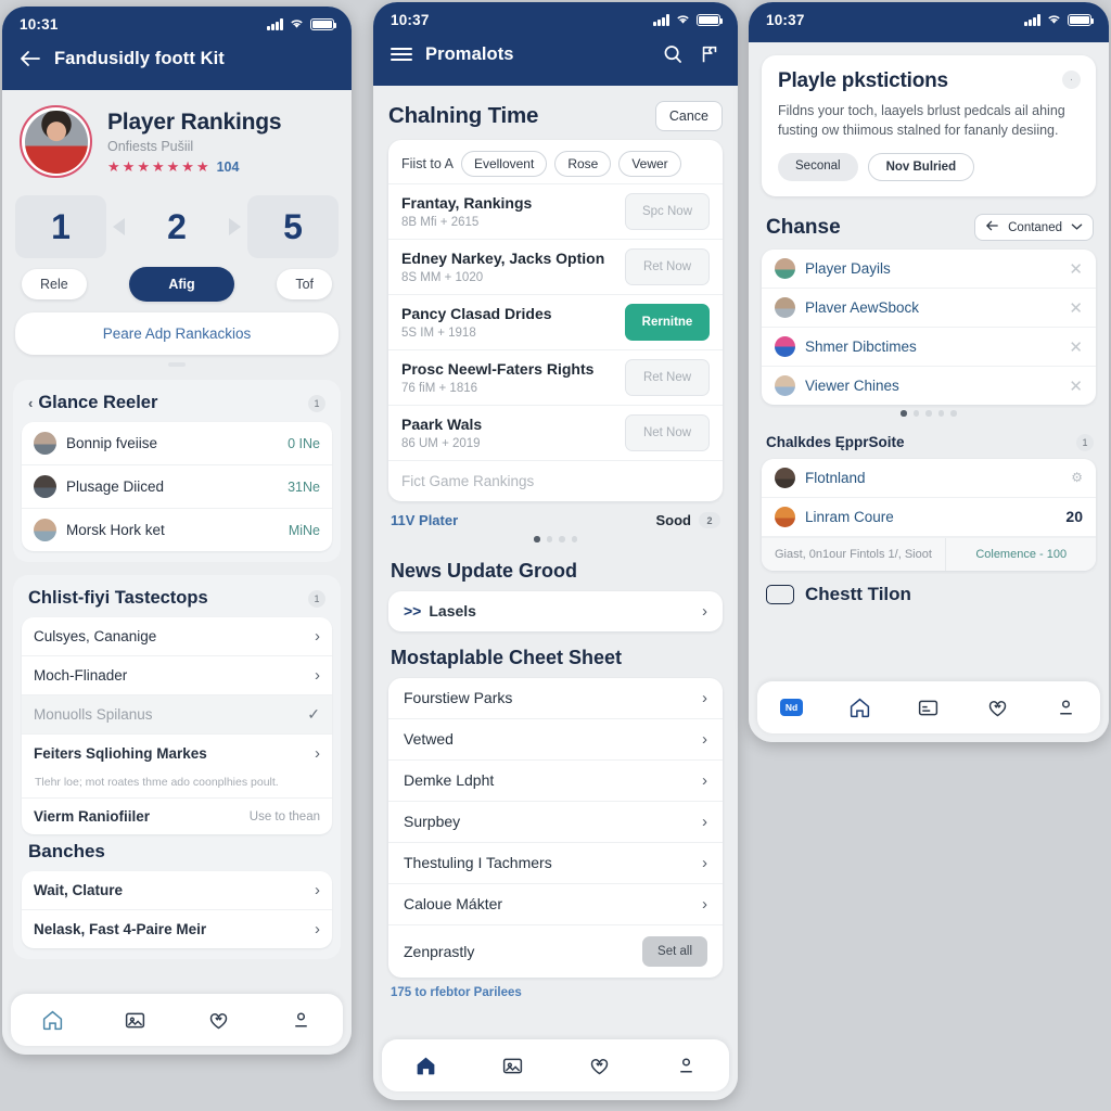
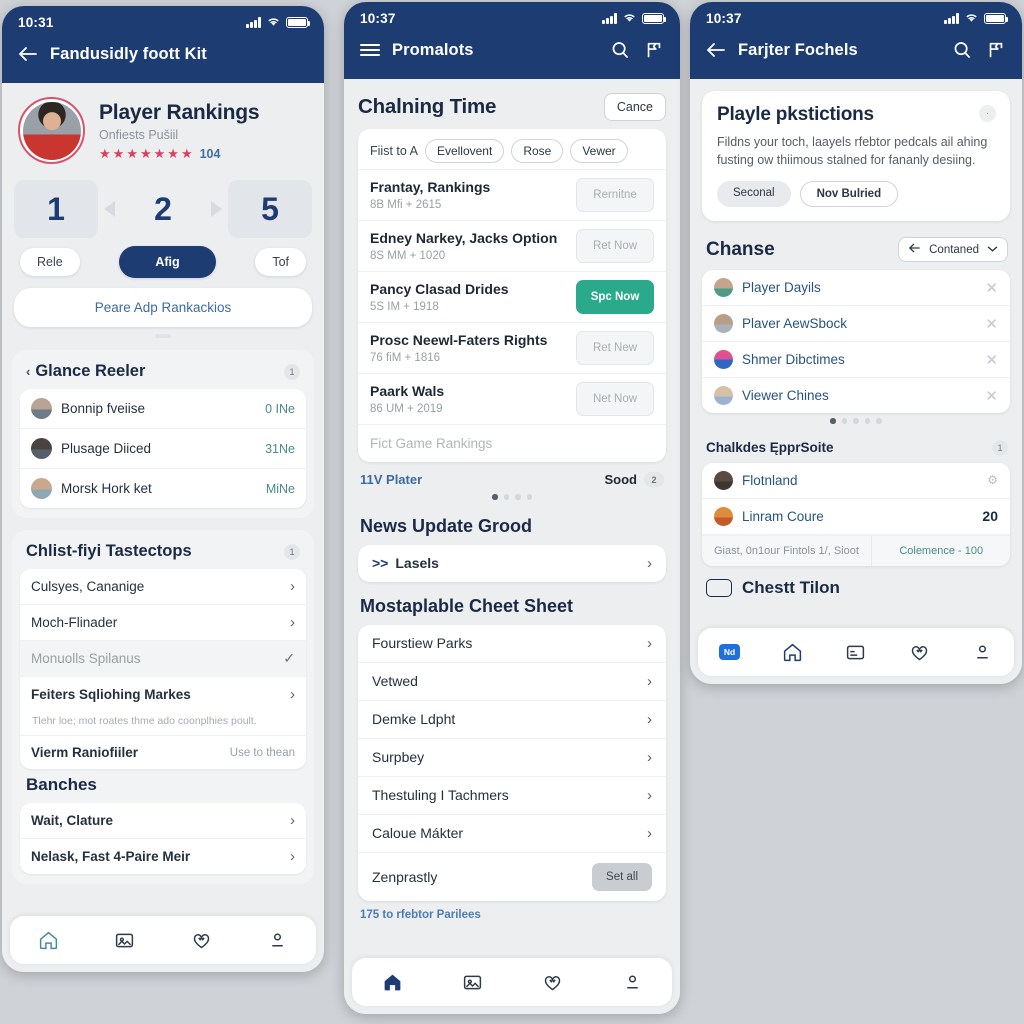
  10:31
  Fandusidly foott Kit
  Player Rankings
  Onfiests Pušiil
  ★
  ★
  ★
  ★
  ★
  ★
  ★
  104
  1
  2
  5
  Rele
  Afig
  Tof
  Peare Adp Rankackios
  ‹
  Glance Reeler
  1
  Bonnip fveiise
  0 INe
  Plusage Diiced
  31Ne
  Morsk Hork ket
  MiNe
  Chlist-fiyi Tastectops
  1
  Culsyes, Cananige
  ›
  Moch-Flinader
  ›
  Monuolls Spilanus
  ✓
  Feiters Sqliohing Markes
  ›
  Tlehr loe; mot roates thme ado coonplhies poult.
  Vierm Raniofiiler
  Use to thean
  Banches
  Wait, Clature
  ›
  Nelask, Fast 4-Paire Meir
  ›
  10:37
  Promalots
  Chalning Time
  Cance
  Fiist to A
  Evellovent
  Rose
  Vewer
  Frantay, Rankings
  8B Mfi + 2615
- Spc Now
+ Rernitne
  Edney Narkey, Jacks Option
  8S MM + 1020
  Ret Now
  Pancy Clasad Drides
  5S IM + 1918
- Rernitne
+ Spc Now
  Prosc Neewl-Faters Rights
  76 fiM + 1816
  Ret New
  Paark Wals
  86 UM + 2019
  Net Now
  Fict Game Rankings
  11V Plater
  Sood
  2
  News Update Grood
  >>
  Lasels
  ›
  Mostaplable Cheet Sheet
  Fourstiew Parks
  ›
  Vetwed
  ›
  Demke Ldpht
  ›
  Surpbey
  ›
  Thestuling I Tachmers
  ›
  Caloue Mákter
  ›
  Zenprastly
  Set all
  175 to rfebtor Parilees
  10:37
+ Farjter Fochels
  ·
  Playle pkstictions
- Fildns your toch, laayels brlust pedcals ail ahing fusting ow thiimous stalned for fananly desiing.
+ Fildns your toch, laayels rfebtor pedcals ail ahing fusting ow thiimous stalned for fananly desiing.
  Seconal
  Nov Bulried
  Chanse
  Contaned
  Player Dayils
  ✕
  Plaver AewSbock
  ✕
  Shmer Dibctimes
  ✕
  Viewer Chines
  ✕
  Chalkdes ĘpprSoite
  1
  Flotnland
  ⚙
  Linram Coure
  20
  Giast, 0n1our Fintols 1/, Sioot
  Colemence - 100
  Chestt Tilon
  Nd
